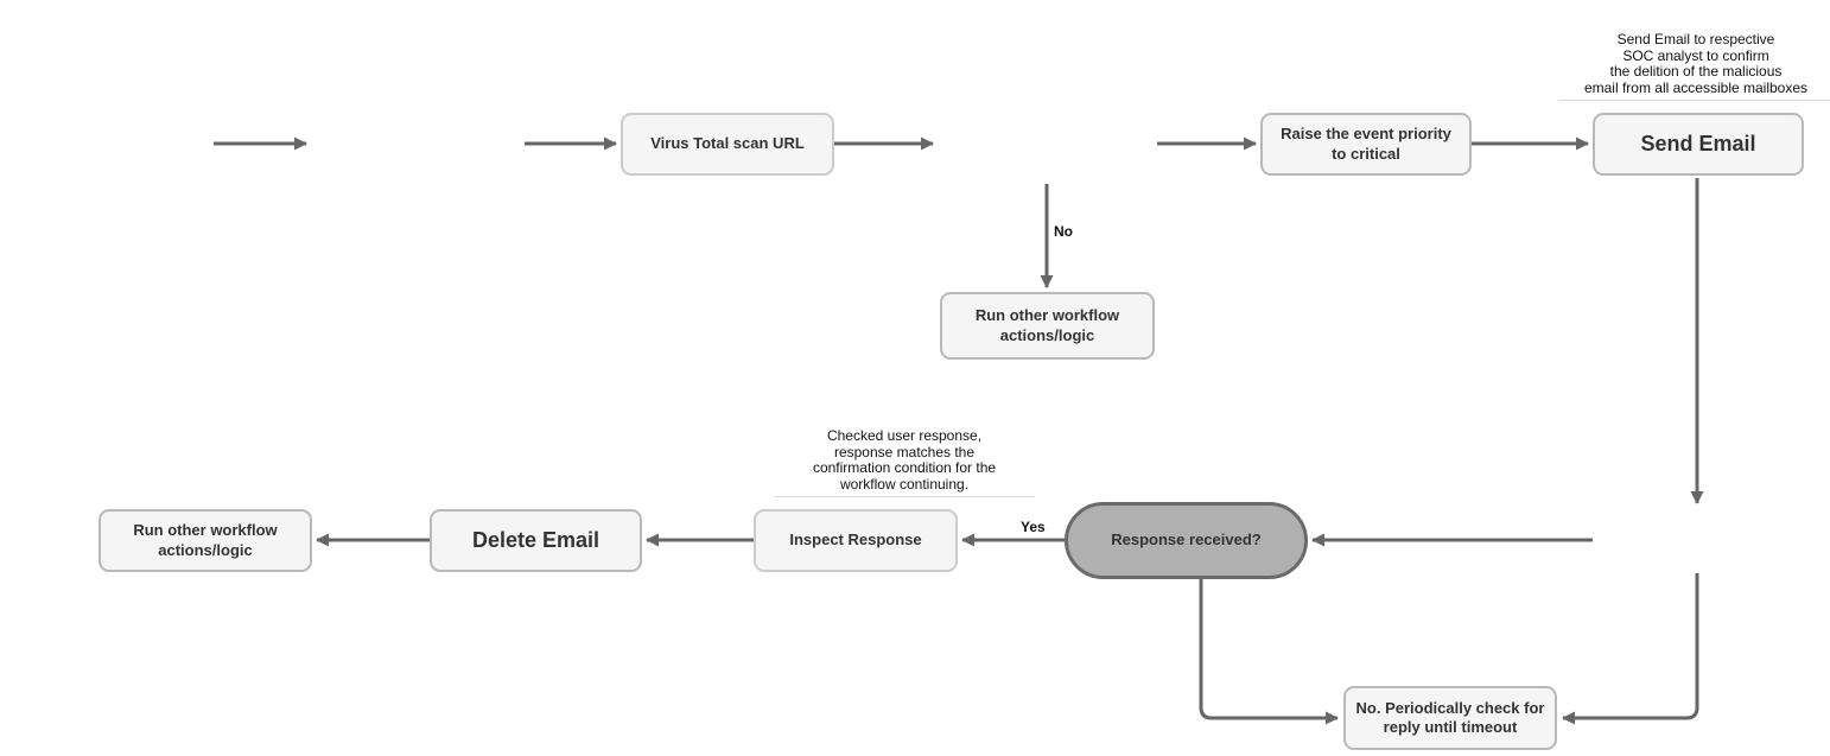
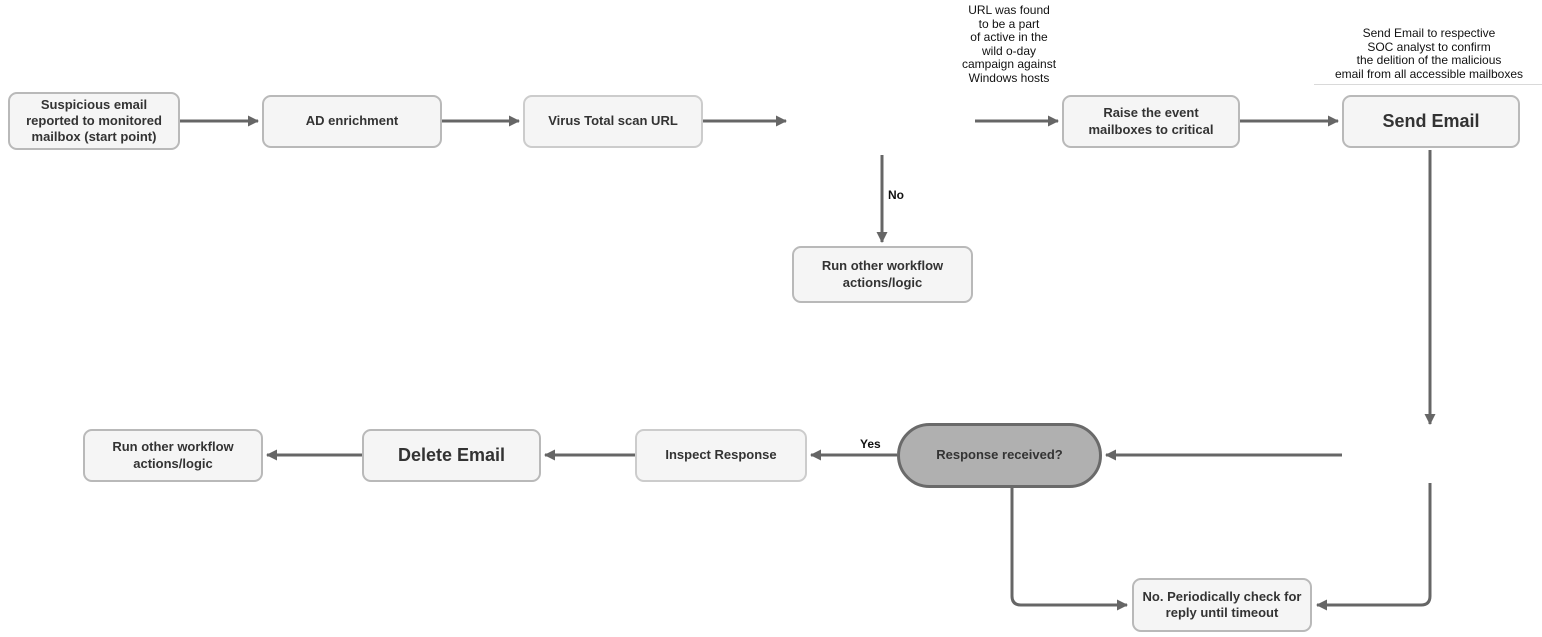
+ Suspicious email reported to monitored mailbox (start point)
+ AD enrichment
  Virus Total scan URL
- Raise the event priority to critical
+ Raise the event mailboxes to critical
  Send Email
  Run other workflow actions/logic
  Response received?
  Inspect Response
  Delete Email
  Run other workflow actions/logic
  No. Periodically check for reply until timeout
+ URL was found
+ to be a part
+ of active in the
+ wild o-day
+ campaign against
+ Windows hosts
  Send Email to respective
  SOC analyst to confirm
  the delition of the malicious
  email from all accessible mailboxes
- Checked user response,
- response matches the
- confirmation condition for the
- workflow continuing.
  No
  Yes
